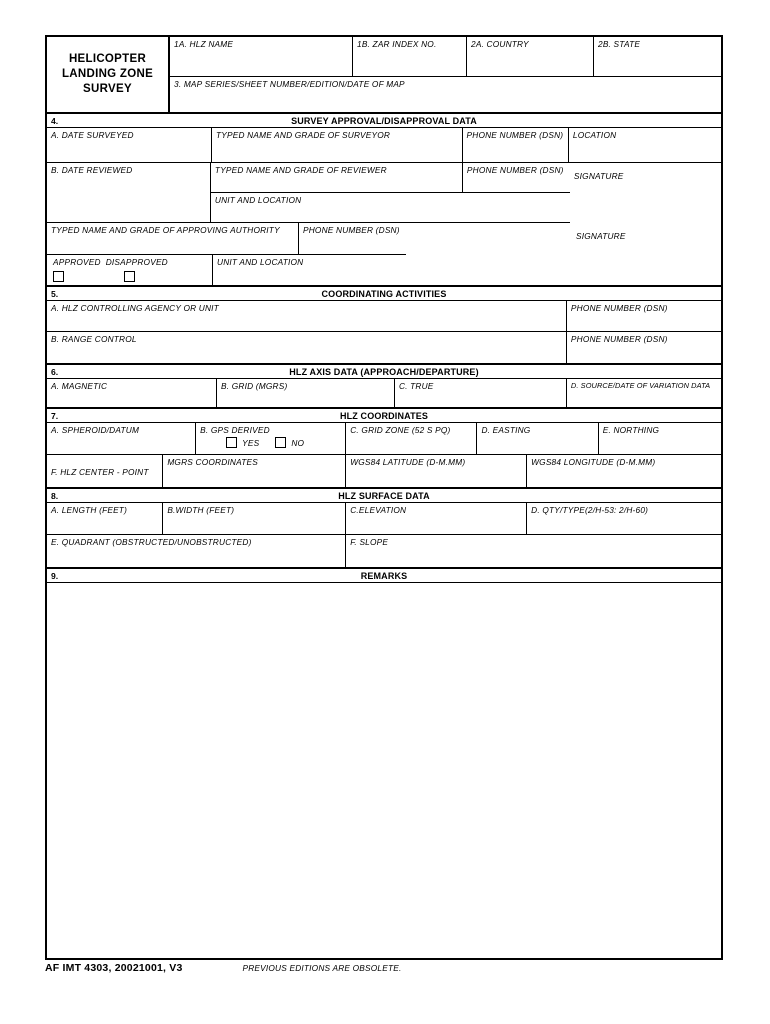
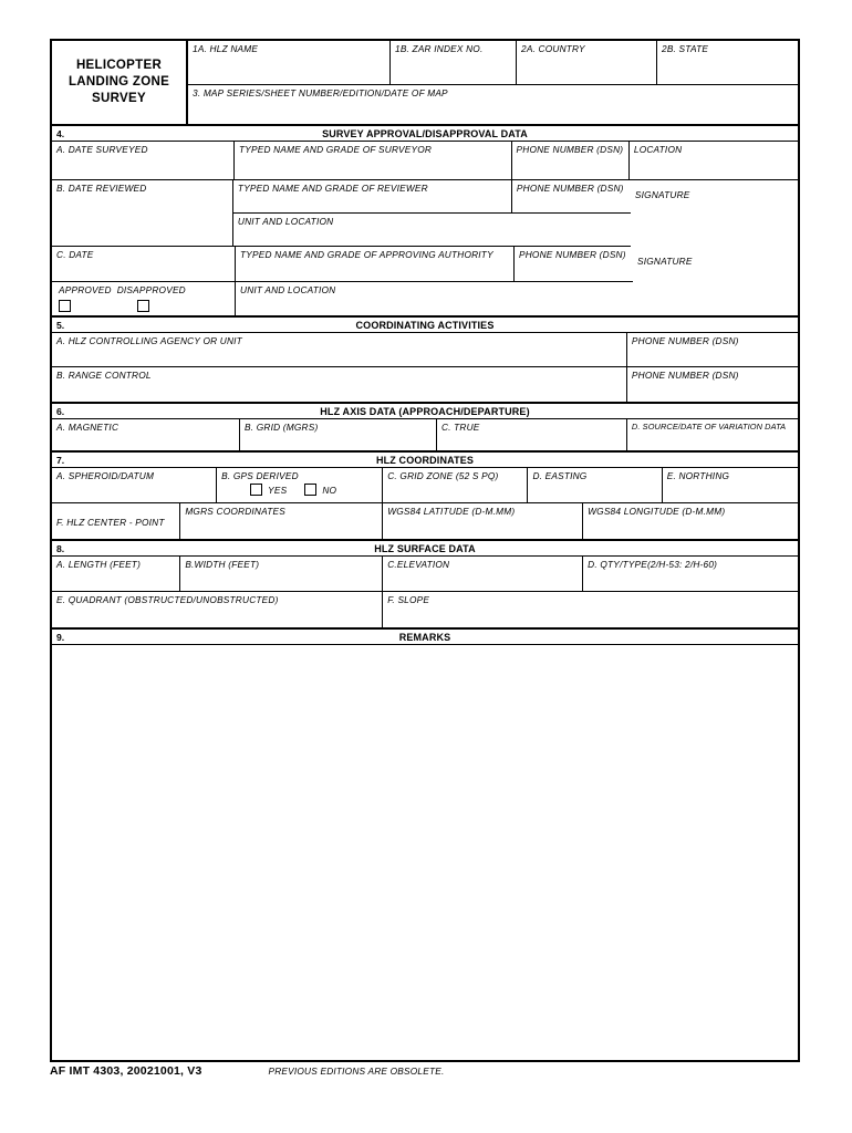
  HELICOPTER
  LANDING ZONE
  SURVEY
  1A. HLZ NAME
  1B. ZAR INDEX NO.
  2A. COUNTRY
  2B. STATE
  3. MAP SERIES/SHEET NUMBER/EDITION/DATE OF MAP
  4.
  SURVEY APPROVAL/DISAPPROVAL DATA
  A. DATE SURVEYED
  TYPED NAME AND GRADE OF SURVEYOR
  PHONE NUMBER (DSN)
  LOCATION
  B. DATE REVIEWED
  TYPED NAME AND GRADE OF REVIEWER
  PHONE NUMBER (DSN)
  UNIT AND LOCATION
  SIGNATURE
+ C. DATE
  TYPED NAME AND GRADE OF APPROVING AUTHORITY
  PHONE NUMBER (DSN)
  APPROVED DISAPPROVED
  UNIT AND LOCATION
  SIGNATURE
  5.
  COORDINATING ACTIVITIES
  A. HLZ CONTROLLING AGENCY OR UNIT
  PHONE NUMBER (DSN)
  B. RANGE CONTROL
  PHONE NUMBER (DSN)
  6.
  HLZ AXIS DATA (APPROACH/DEPARTURE)
  A. MAGNETIC
  B. GRID (MGRS)
  C. TRUE
  D. SOURCE/DATE OF VARIATION DATA
  7.
  HLZ COORDINATES
  A. SPHEROID/DATUM
  B. GPS DERIVED
  YES
  NO
  C. GRID ZONE (52 S PQ)
  D. EASTING
  E. NORTHING
  F. HLZ CENTER - POINT
  MGRS COORDINATES
  WGS84 LATITUDE (D-M.MM)
  WGS84 LONGITUDE (D-M.MM)
  8.
  HLZ SURFACE DATA
  A. LENGTH (FEET)
  B.WIDTH (FEET)
  C.ELEVATION
  D. QTY/TYPE(2/H-53: 2/H-60)
  E. QUADRANT (OBSTRUCTED/UNOBSTRUCTED)
  F. SLOPE
  9.
  REMARKS
  AF IMT 4303, 20021001, V3
  PREVIOUS EDITIONS ARE OBSOLETE.
